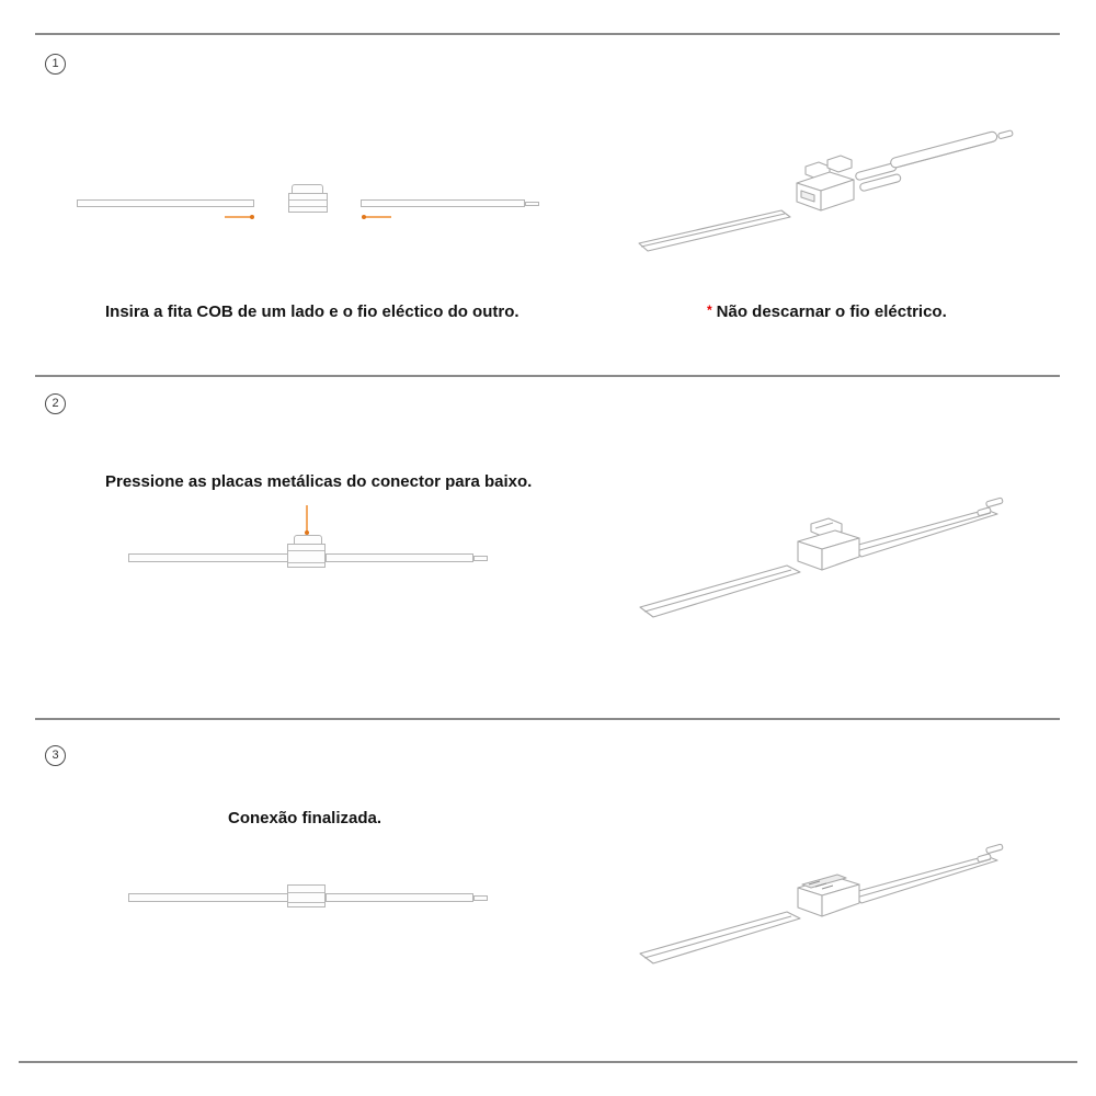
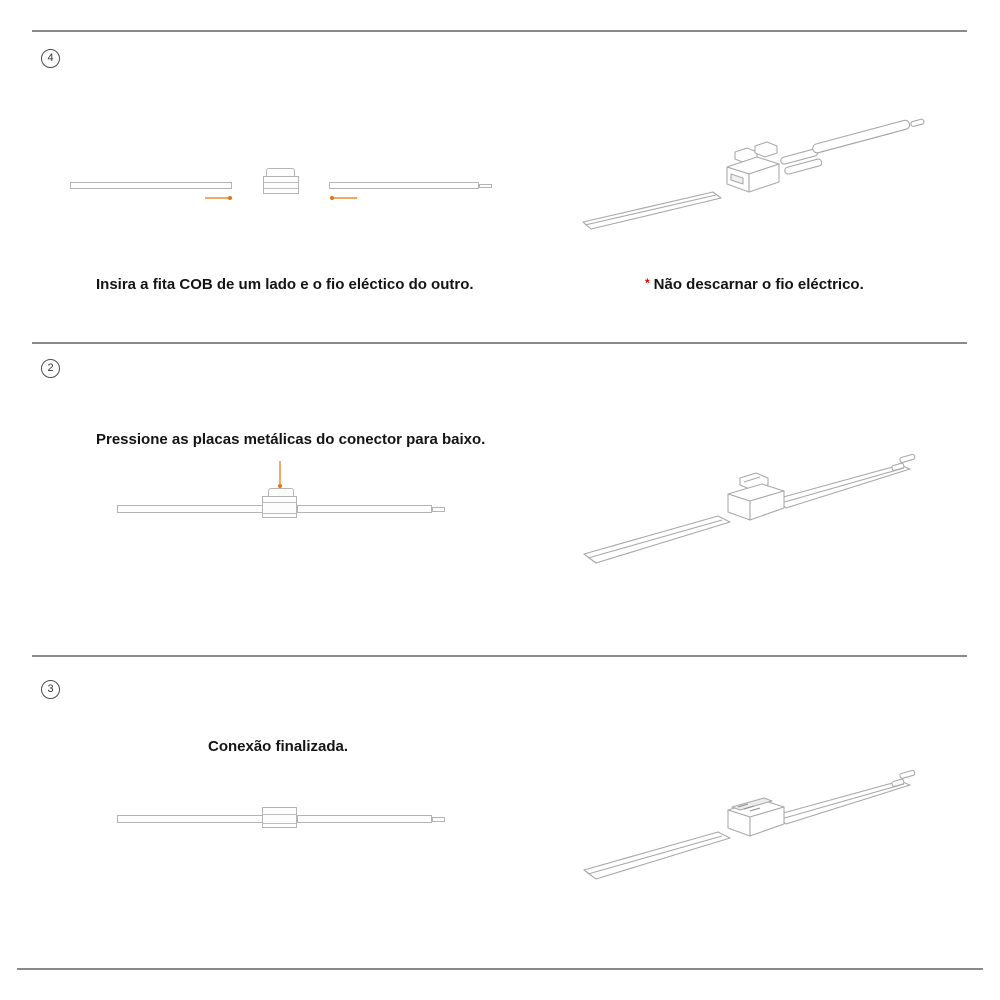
- 1
+ 4
  Insira a fita COB de um lado e o fio eléctico do outro.
  * Não descarnar o fio eléctrico.
  2
  Pressione as placas metálicas do conector para baixo.
  3
  Conexão finalizada.
